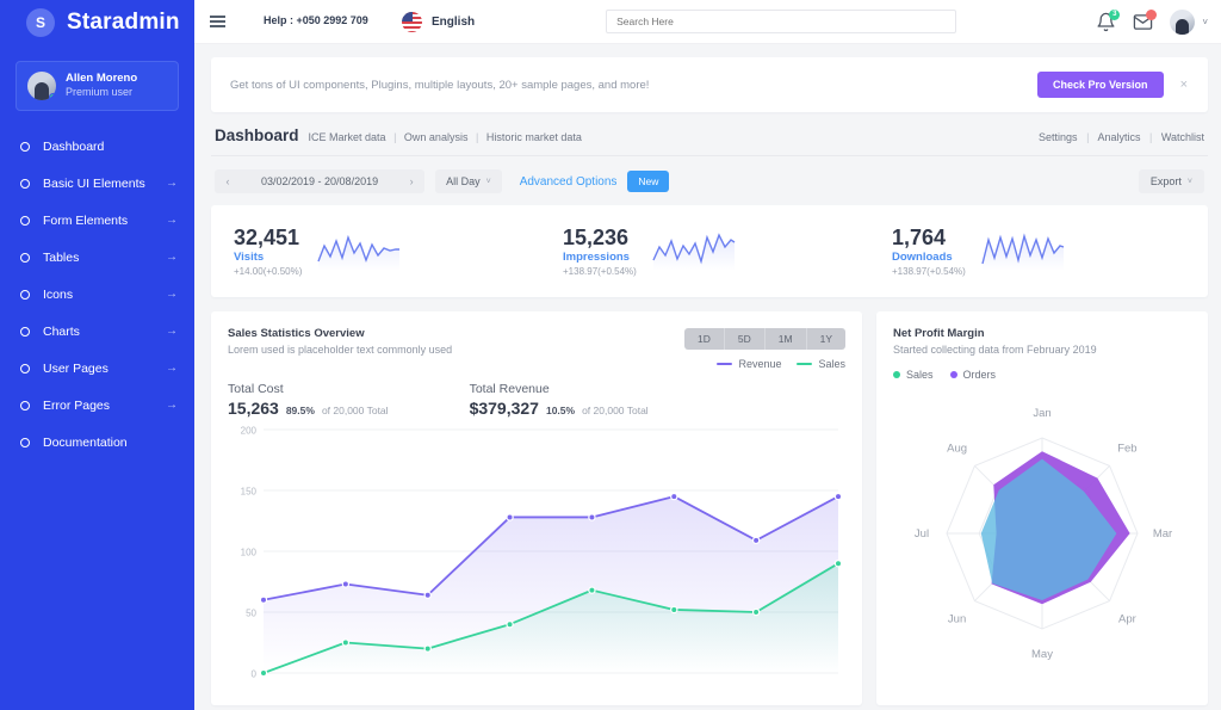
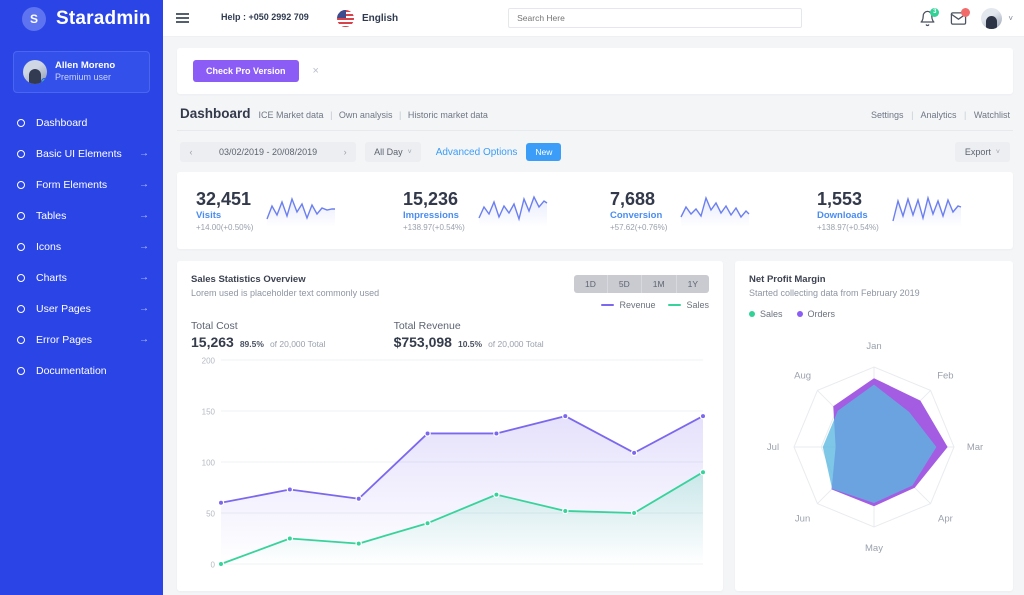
  S
  Staradmin
  Allen Moreno
  Premium user
  Dashboard
  Basic UI Elements
  →
  Form Elements
  →
  Tables
  →
  Icons
  →
  Charts
  →
  User Pages
  →
  Error Pages
  →
  Documentation
  Help : +050 2992 709
  English
  Search Here
  ˅
- Get tons of UI components, Plugins, multiple layouts, 20+ sample pages, and more!
  Check Pro Version
  ×
  Dashboard
  ICE Market data | Own analysis | Historic market data
  Settings | Analytics | Watchlist
  ‹
  03/02/2019 - 20/08/2019
  ›
  All Day
  Advanced Options
  New
  Export
  32,451
  Visits
  +14.00(+0.50%)
  15,236
  Impressions
  +138.97(+0.54%)
+ 7,688
+ Conversion
+ +57.62(+0.76%)
- 1,764
+ 1,553
  Downloads
  +138.97(+0.54%)
  Sales Statistics Overview
  Lorem used is placeholder text commonly used
  1D
  5D
  1M
  1Y
  Revenue
  Sales
  Total Cost
  15,263
  89.5%
  of 20,000 Total
  Total Revenue
- $379,327
+ $753,098
  10.5%
  of 20,000 Total
  0
  50
  100
  150
  200
  Net Profit Margin
  Started collecting data from February 2019
  Sales
  Orders
  Jan
  Feb
  Mar
  Apr
  May
  Jun
  Jul
  Aug
